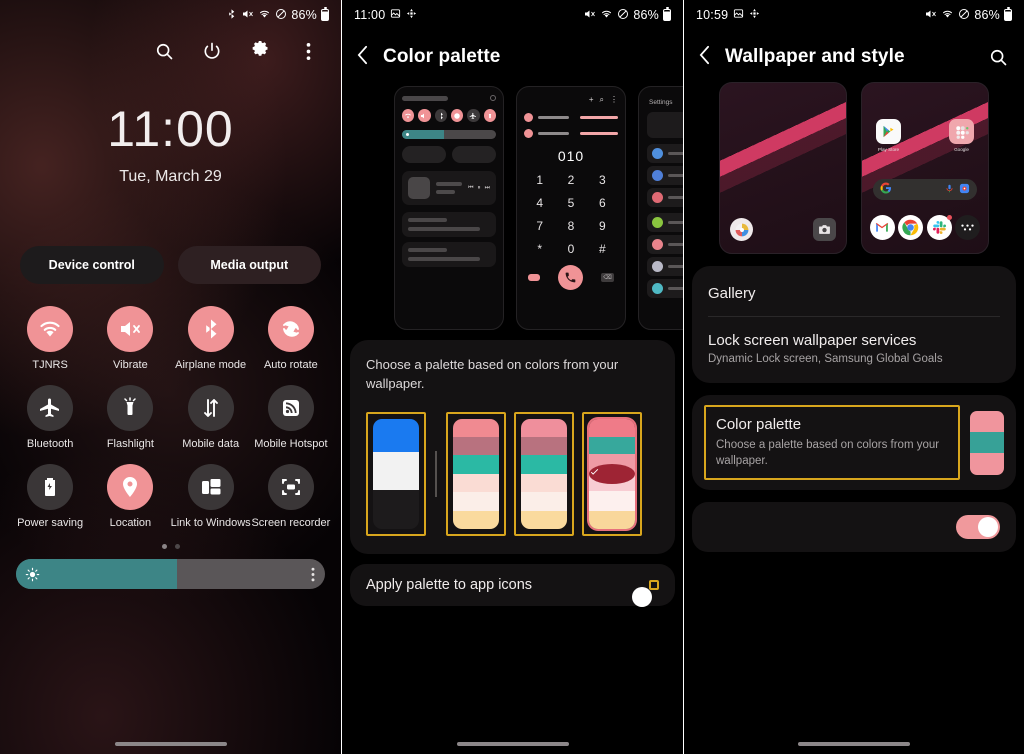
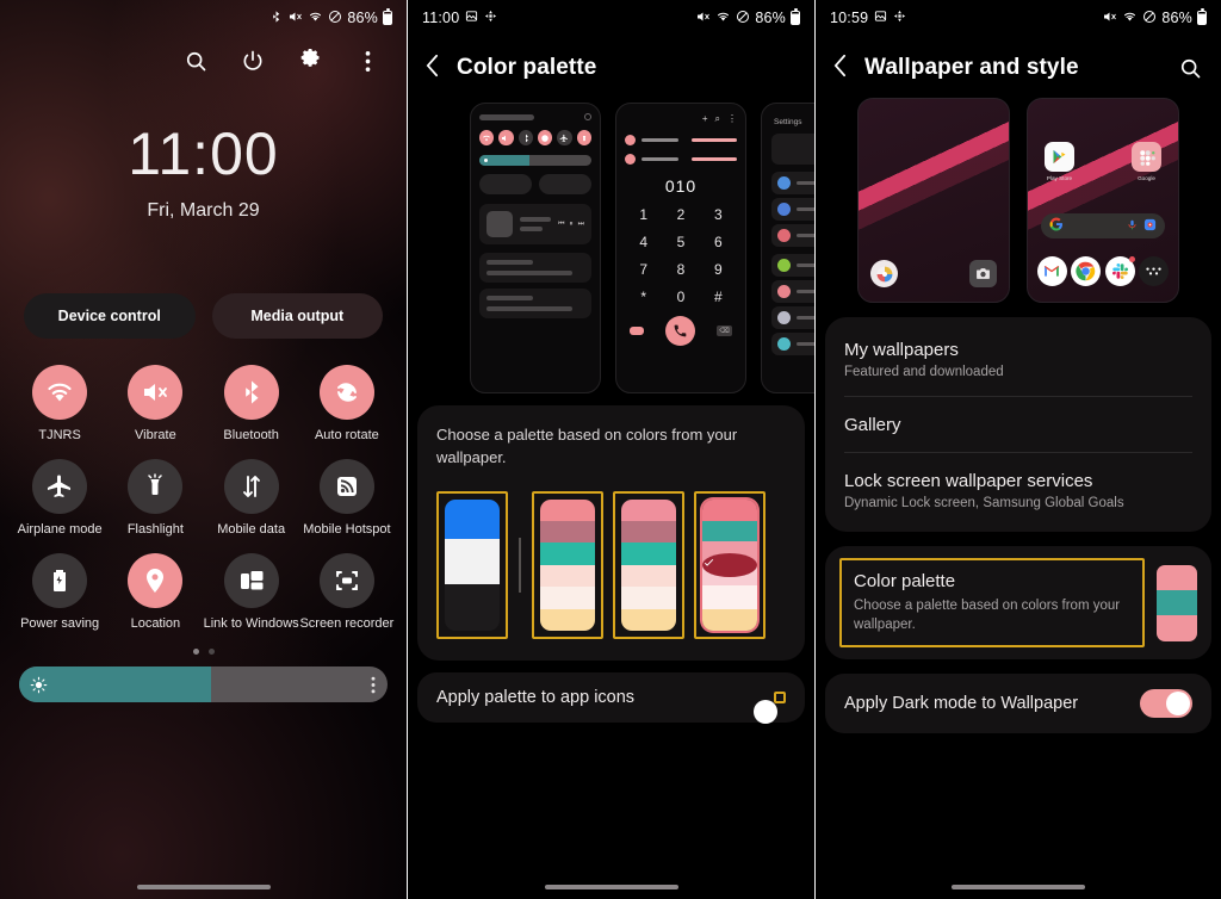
  86%
  11:00
- Tue, March 29
+ Fri, March 29
  Device control
  Media output
  TJNRS
  Vibrate
- Airplane mode
+ Bluetooth
  Auto rotate
- Bluetooth
+ Airplane mode
  Flashlight
  Mobile data
  Mobile Hotspot
  Power saving
  Location
  Link to Windows
  Screen recorder
  11:00
  86%
  Color palette
  +
  ⌕
  ⋮
  010
  1
  2
  3
  4
  5
  6
  7
  8
  9
  *
  0
  #
  Choose a palette based on colors from your wallpaper.
  Apply palette to app icons
  10:59
  86%
  Wallpaper and style
+ My wallpapers
+ Featured and downloaded
  Gallery
  Lock screen wallpaper services
  Dynamic Lock screen, Samsung Global Goals
  Color palette
  Choose a palette based on colors from your wallpaper.
+ Apply Dark mode to Wallpaper
